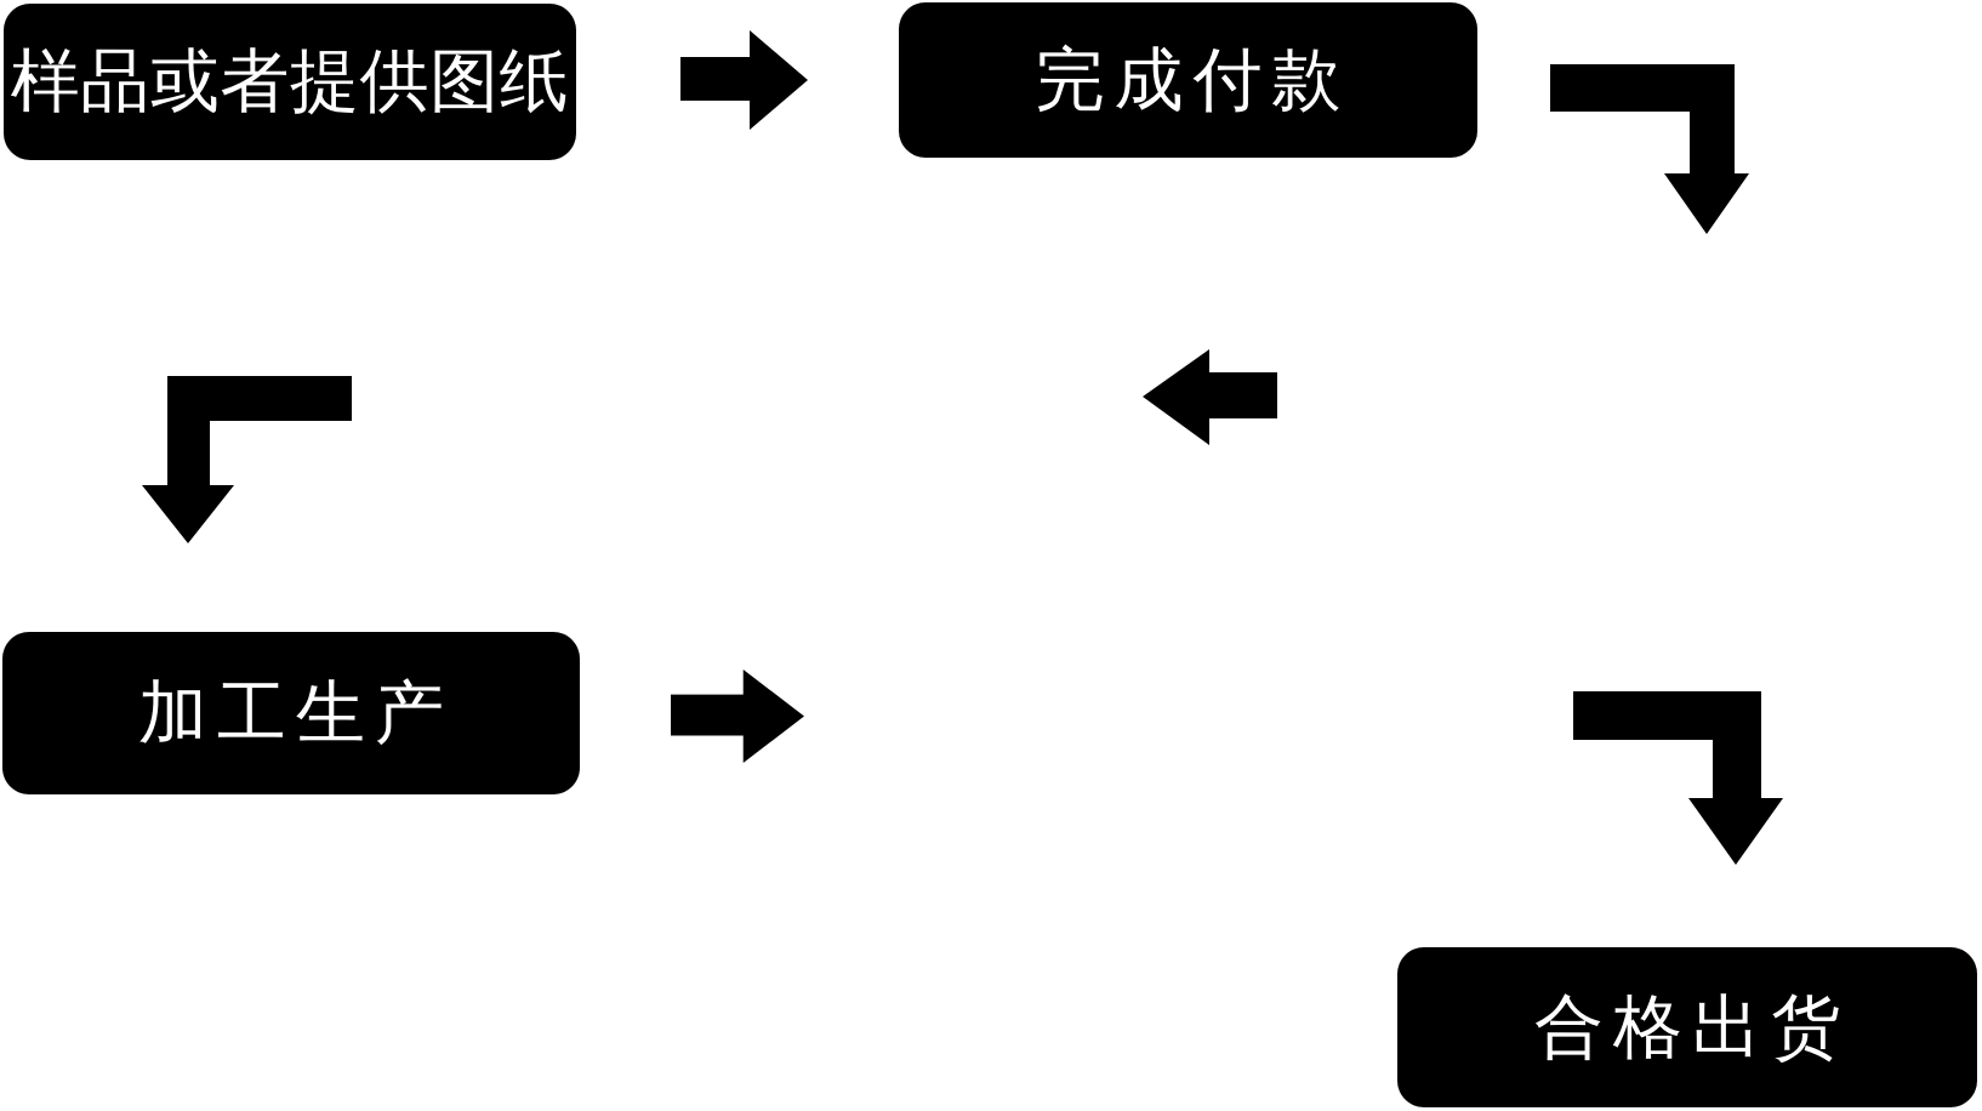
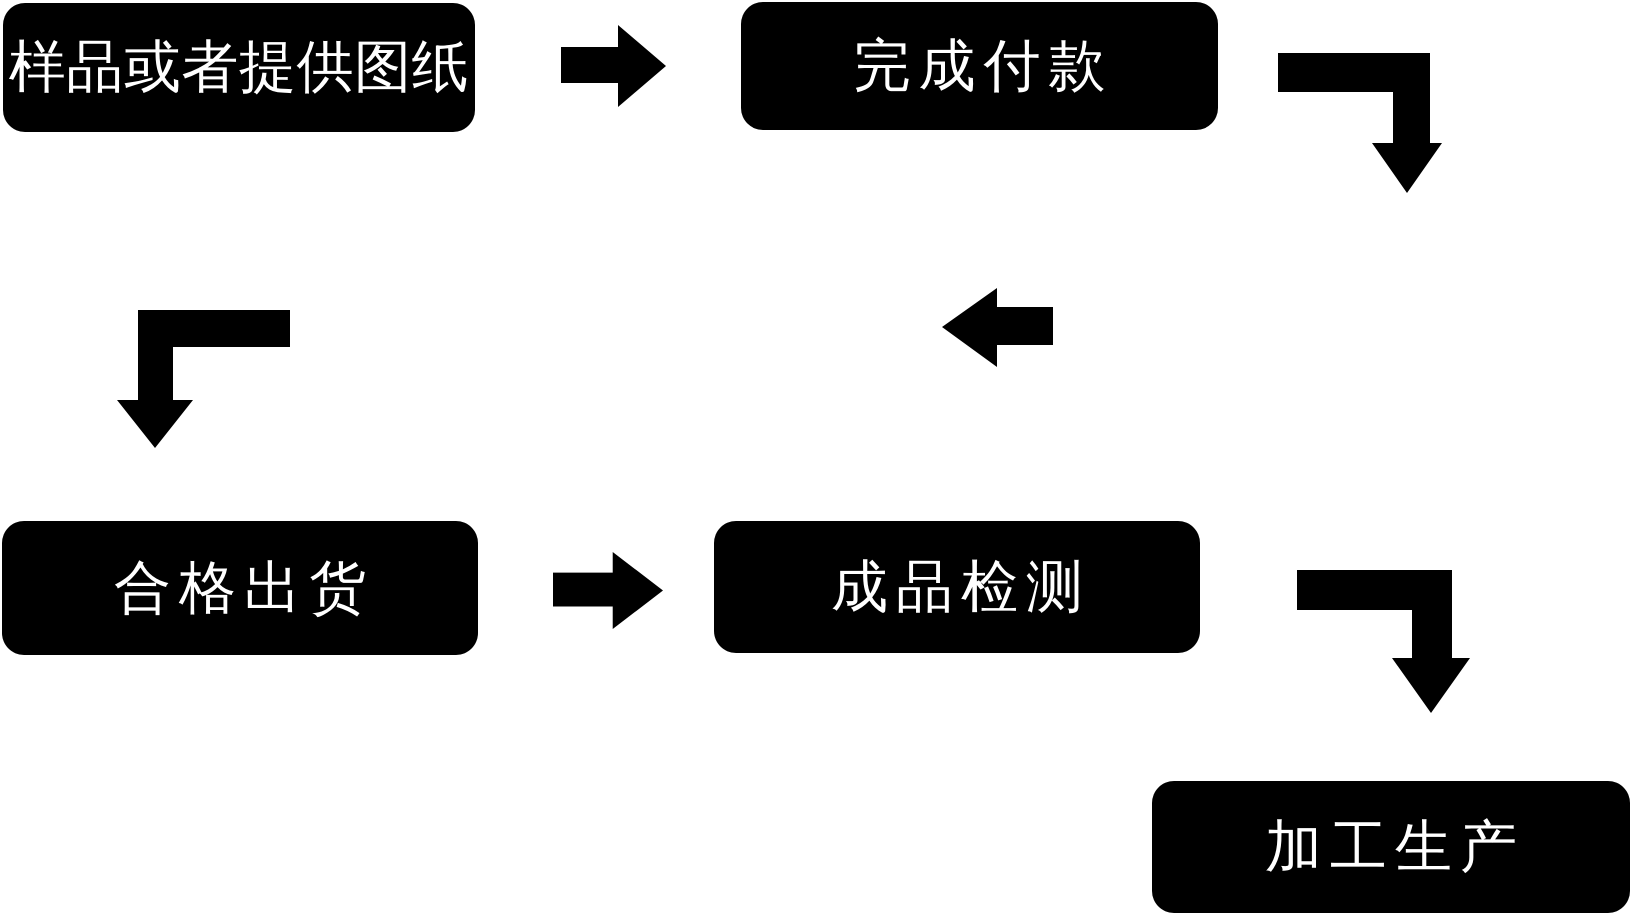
  样品或者提供图纸
  完成付款
- 加工生产
+ 合格出货
+ 成品检测
- 合格出货
+ 加工生产
